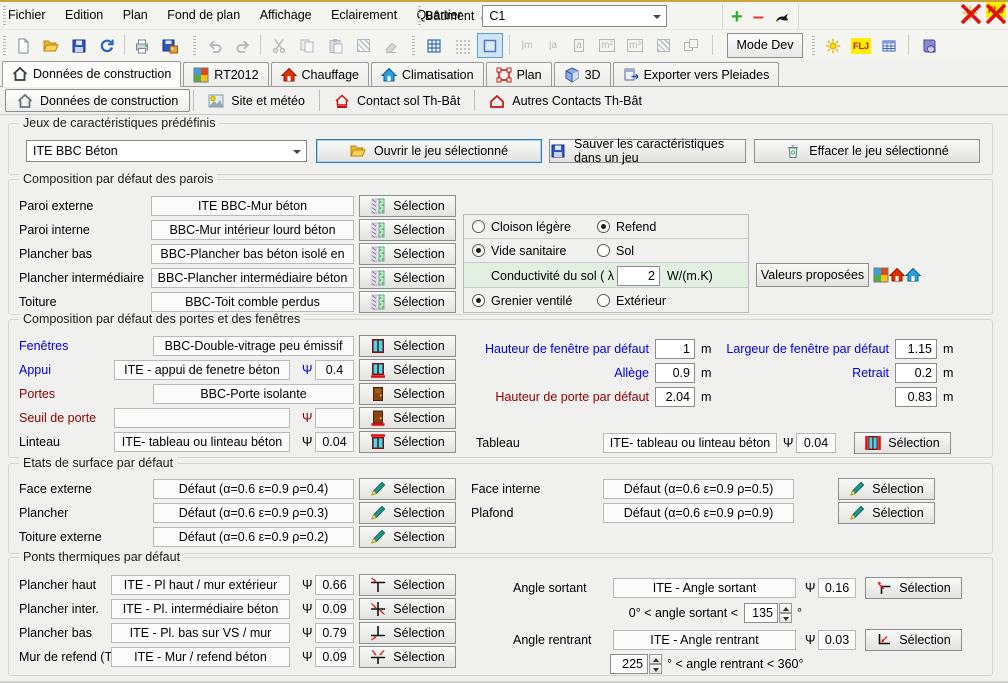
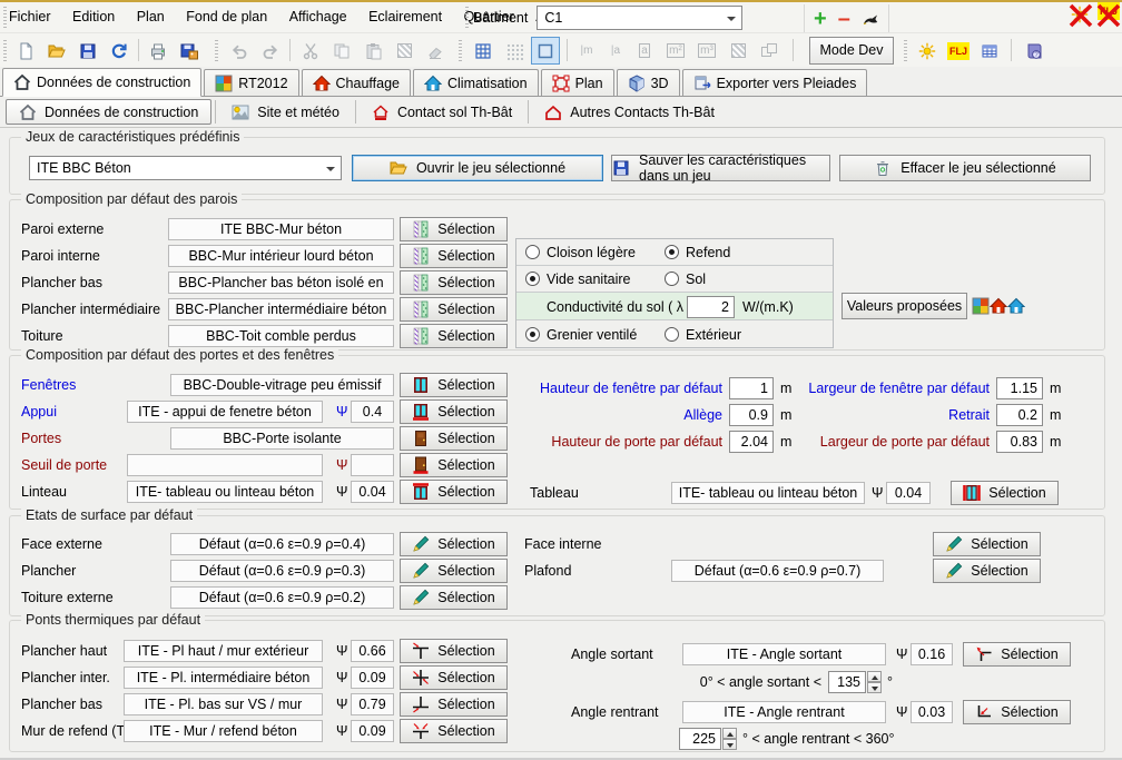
  Fichier Edition Plan Fond de plan Affichage Eclairement Quartier
  Bâtiment
  C1
  +
  –
  |m
  |a
  a
  m²
  m³
  Mode Dev
  FLJ
  Données de construction
  RT2012
  Chauffage
  Climatisation
  Plan
  3D
  Exporter vers Pleiades
  Données de construction
  Site et météo
  Contact sol Th-Bât
  Autres Contacts Th-Bât
  Jeux de caractéristiques prédéfinis
  ITE BBC Béton
  Ouvrir le jeu sélectionné
  Sauver les caractéristiques dans un jeu
  Effacer le jeu sélectionné
  Composition par défaut des parois
  Paroi externe
  ITE BBC-Mur béton
  Sélection
  Paroi interne
  BBC-Mur intérieur lourd béton
  Sélection
  Plancher bas
  BBC-Plancher bas béton isolé en
  Sélection
  Plancher intermédiaire
  BBC-Plancher intermédiaire béton
  Sélection
  Toiture
  BBC-Toit comble perdus
  Sélection
  Cloison légère
  Refend
  Vide sanitaire
  Sol
  Conductivité du sol ( λ
  2
  W/(m.K)
  Grenier ventilé
  Extérieur
  Valeurs proposées
  Composition par défaut des portes et des fenêtres
  Fenêtres
  BBC-Double-vitrage peu émissif
  Sélection
  Appui
  ITE - appui de fenetre béton
  Ψ
  0.4
  Sélection
  Portes
  BBC-Porte isolante
  Sélection
  Seuil de porte
  Ψ
  Sélection
  Linteau
  ITE- tableau ou linteau béton
  Ψ
  0.04
  Sélection
  Hauteur de fenêtre par défaut
  1
  m
  Largeur de fenêtre par défaut
  1.15
  m
  Allège
  0.9
  m
  Retrait
  0.2
  m
  Hauteur de porte par défaut
  2.04
  m
+ Largeur de porte par défaut
  0.83
  m
  Tableau
  ITE- tableau ou linteau béton
  Ψ
  0.04
  Sélection
  Etats de surface par défaut
  Face externe
  Défaut (α=0.6 ε=0.9 ρ=0.4)
  Sélection
  Plancher
  Défaut (α=0.6 ε=0.9 ρ=0.3)
  Sélection
  Toiture externe
  Défaut (α=0.6 ε=0.9 ρ=0.2)
  Sélection
  Face interne
- Défaut (α=0.6 ε=0.9 ρ=0.5)
  Sélection
  Plafond
- Défaut (α=0.6 ε=0.9 ρ=0.9)
+ Défaut (α=0.6 ε=0.9 ρ=0.7)
  Sélection
  Ponts thermiques par défaut
  Plancher haut
  ITE - Pl haut / mur extérieur
  Ψ
  0.66
  Sélection
  Plancher inter.
  ITE - Pl. intermédiaire béton
  Ψ
  0.09
  Sélection
  Plancher bas
  ITE - Pl. bas sur VS / mur
  Ψ
  0.79
  Sélection
  Mur de refend (T
  ITE - Mur / refend béton
  Ψ
  0.09
  Sélection
  Angle sortant
  ITE - Angle sortant
  Ψ
  0.16
  Sélection
  0° < angle sortant <
  135
  °
  Angle rentrant
  ITE - Angle rentrant
  Ψ
  0.03
  Sélection
  225
  ° < angle rentrant < 360°
